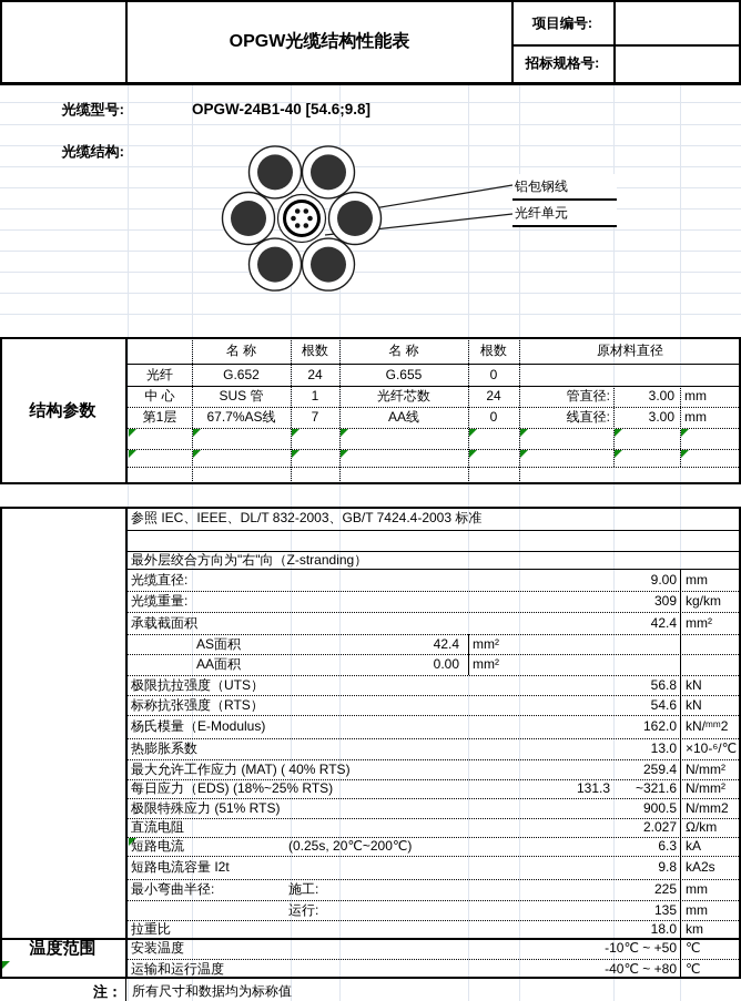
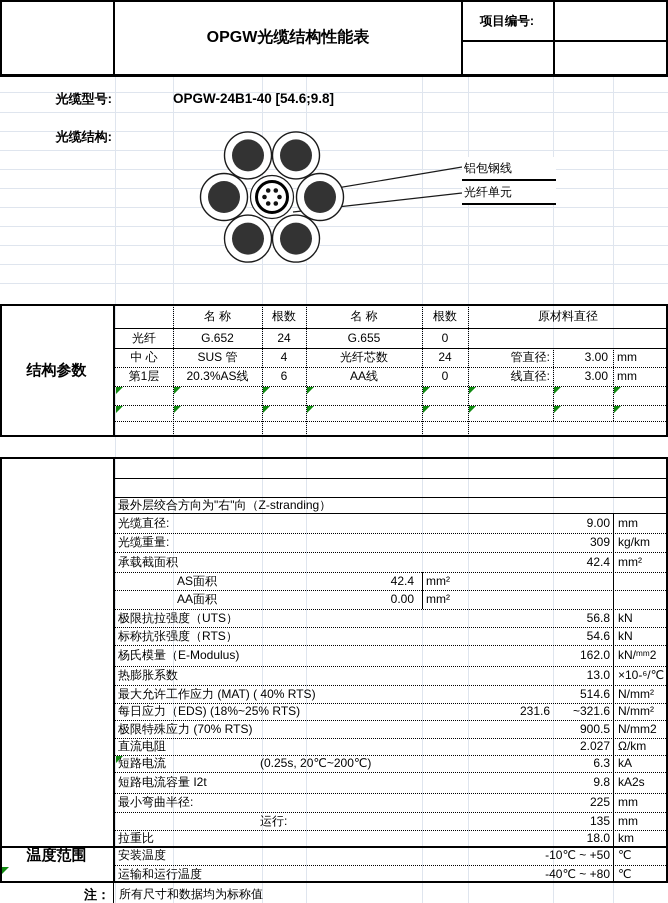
  OPGW光缆结构性能表
  项目编号:
- 招标规格号:
  光缆型号:
  OPGW-24B1-40 [54.6;9.8]
  光缆结构:
  铝包钢线
  光纤单元
  结构参数
  名 称
  根数
  名 称
  根数
  原材料直径
  光纤
  G.652
  24
  G.655
  0
  中 心
  SUS 管
- 1
+ 4
  光纤芯数
  24
  管直径:
  3.00
  mm
  第1层
- 67.7%AS线
+ 20.3%AS线
- 7
+ 6
  AA线
  0
  线直径:
  3.00
  mm
- 参照 IEC、IEEE、DL/T 832-2003、GB/T 7424.4-2003 标准
  最外层绞合方向为"右"向（Z-stranding）
  光缆直径:
  9.00
  mm
  光缆重量:
  309
  kg/km
  承载截面积
  42.4
  mm²
  AS面积
  42.4
  mm²
  AA面积
  0.00
  mm²
  极限抗拉强度（UTS）
  56.8
  kN
  标称抗张强度（RTS）
  54.6
  kN
  杨氏模量（E-Modulus)
  162.0
  kN/ᵐᵐ2
  热膨胀系数
  13.0
  ×10-⁶/℃
  最大允许工作应力 (MAT) ( 40% RTS)
- 259.4
+ 514.6
  N/mm²
  每日应力（EDS) (18%~25% RTS)
- 131.3
+ 231.6
  ~321.6
  N/mm²
- 极限特殊应力 (51% RTS)
+ 极限特殊应力 (70% RTS)
  900.5
  N/mm2
  直流电阻
  2.027
  Ω/km
  短路电流
  (0.25s, 20℃~200℃)
  6.3
  kA
  短路电流容量 I2t
  9.8
  kA2s
  最小弯曲半径:
- 施工:
  225
  mm
  运行:
  135
  mm
  拉重比
  18.0
  km
  温度范围
  安装温度
  -10℃ ~ +50
  ℃
  运输和运行温度
  -40℃ ~ +80
  ℃
  注：
  所有尺寸和数据均为标称值
